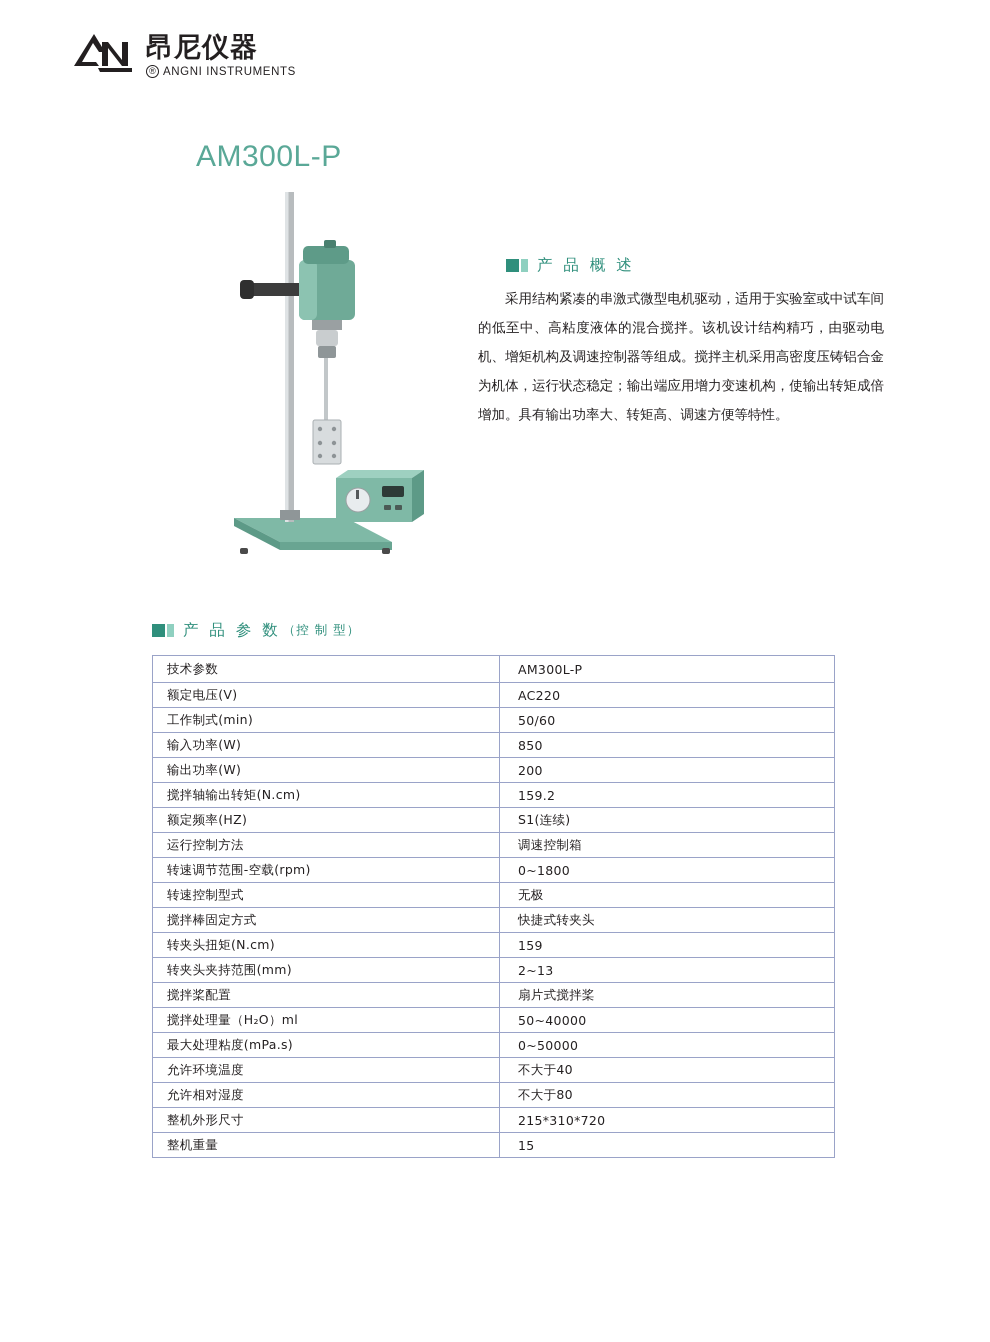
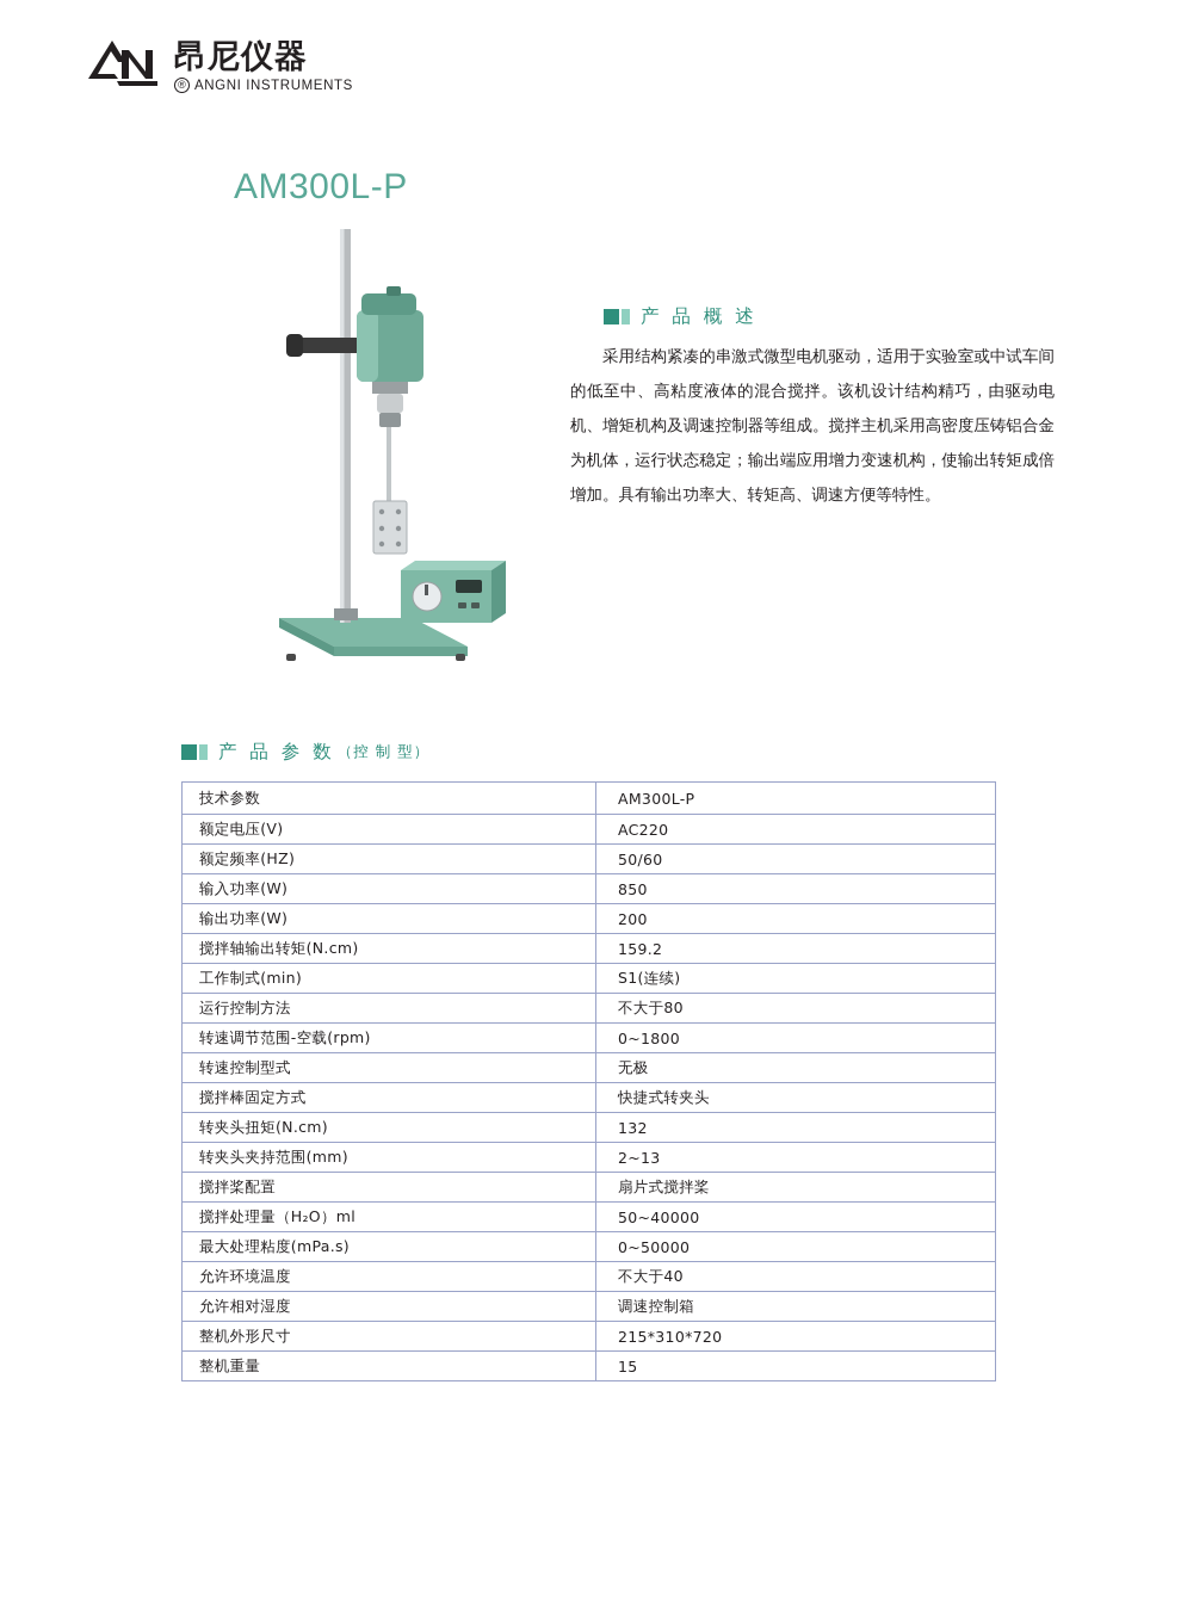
  昂尼仪器
  ®
  ANGNI INSTRUMENTS
  AM300L-P
  产 品 概 述
  采用结构紧凑的串激式微型电机驱动，适用于实验室或中试车间的低至中、高粘度液体的混合搅拌。该机设计结构精巧，由驱动电机、增矩机构及调速控制器等组成。搅拌主机采用高密度压铸铝合金为机体，运行状态稳定；输出端应用增力变速机构，使输出转矩成倍增加。具有输出功率大、转矩高、调速方便等特性。
  产 品 参 数
  （控 制 型）
  技术参数	AM300L-P
  额定电压(V)	AC220
- 工作制式(min)	50/60
+ 额定频率(HZ)	50/60
  输入功率(W)	850
  输出功率(W)	200
  搅拌轴输出转矩(N.cm)	159.2
- 额定频率(HZ)	S1(连续)
+ 工作制式(min)	S1(连续)
- 运行控制方法	调速控制箱
+ 运行控制方法	不大于80
  转速调节范围-空载(rpm)	0~1800
  转速控制型式	无极
  搅拌棒固定方式	快捷式转夹头
- 转夹头扭矩(N.cm)	159
+ 转夹头扭矩(N.cm)	132
  转夹头夹持范围(mm)	2~13
  搅拌桨配置	扇片式搅拌桨
  搅拌处理量（H₂O）ml	50~40000
  最大处理粘度(mPa.s)	0~50000
  允许环境温度	不大于40
- 允许相对湿度	不大于80
+ 允许相对湿度	调速控制箱
  整机外形尺寸	215*310*720
  整机重量	15
